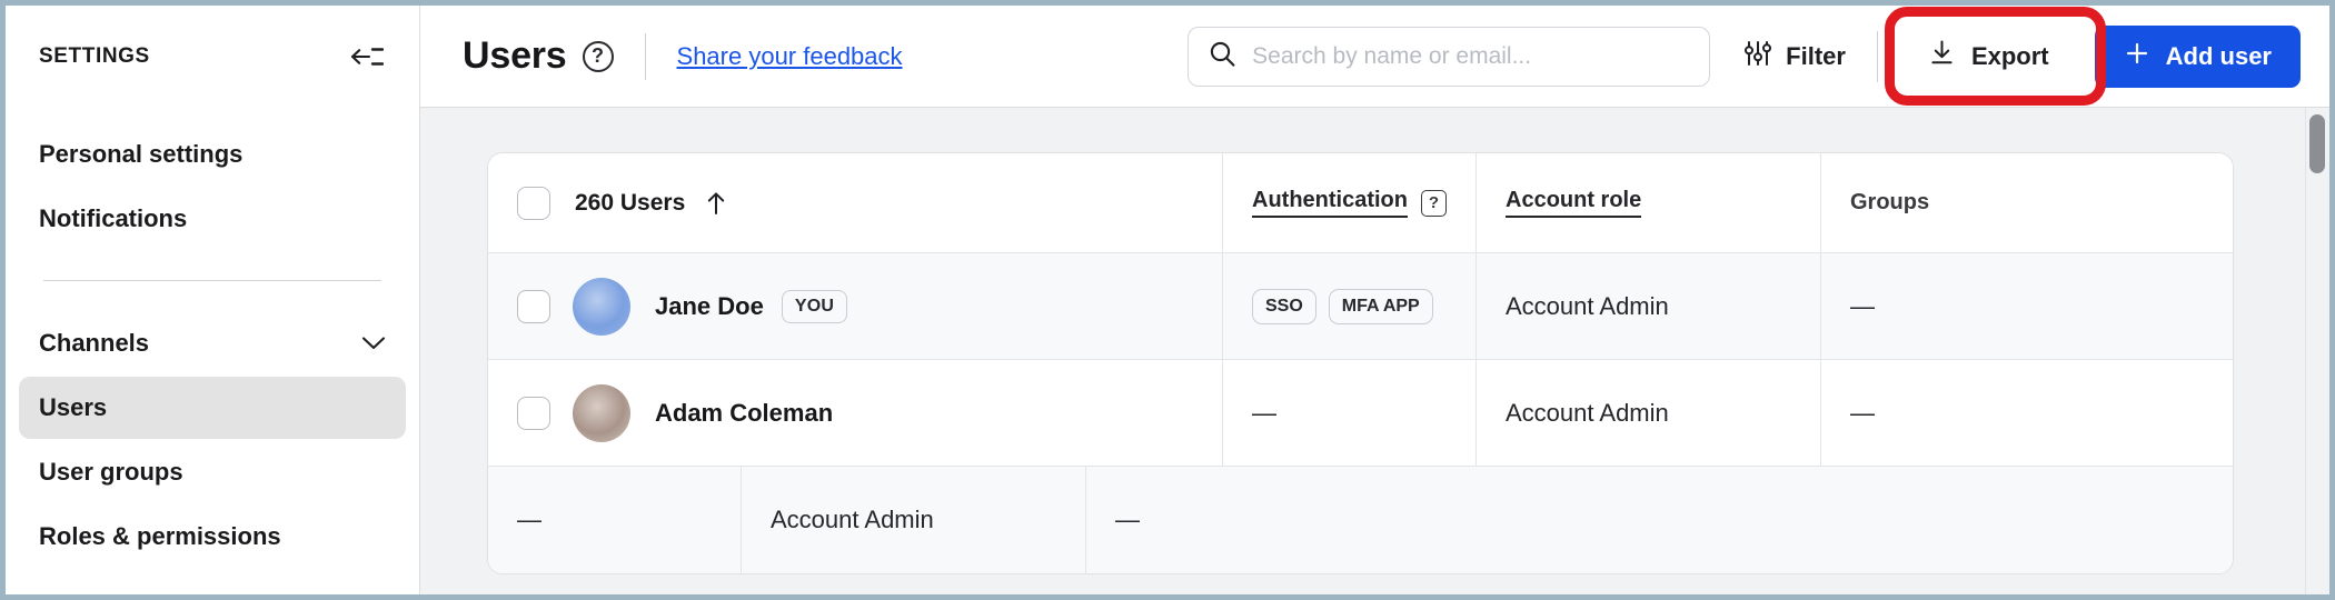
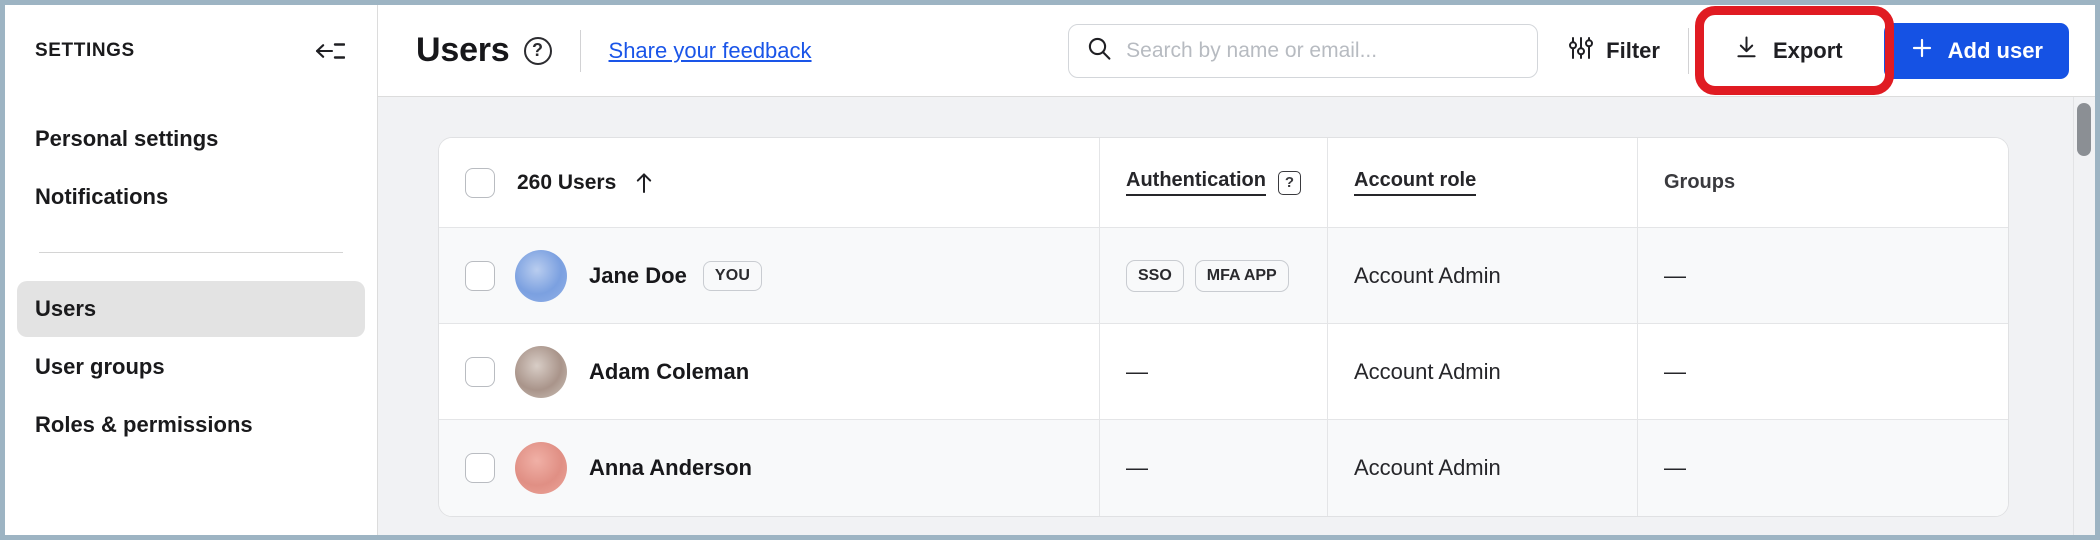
  SETTINGS
  Personal settings
  Notifications
- Channels
  Users
  User groups
  Roles & permissions
  Users
  ?
  Share your feedback
  Search by name or email...
  Filter
  Export
  Add user
  260 Users
  Authentication
  ?
  Account role
  Groups
  Jane Doe
  YOU
  SSO
  MFA APP
  Account Admin
  —
  Adam Coleman
  —
  Account Admin
  —
+ Anna Anderson
  —
  Account Admin
  —
